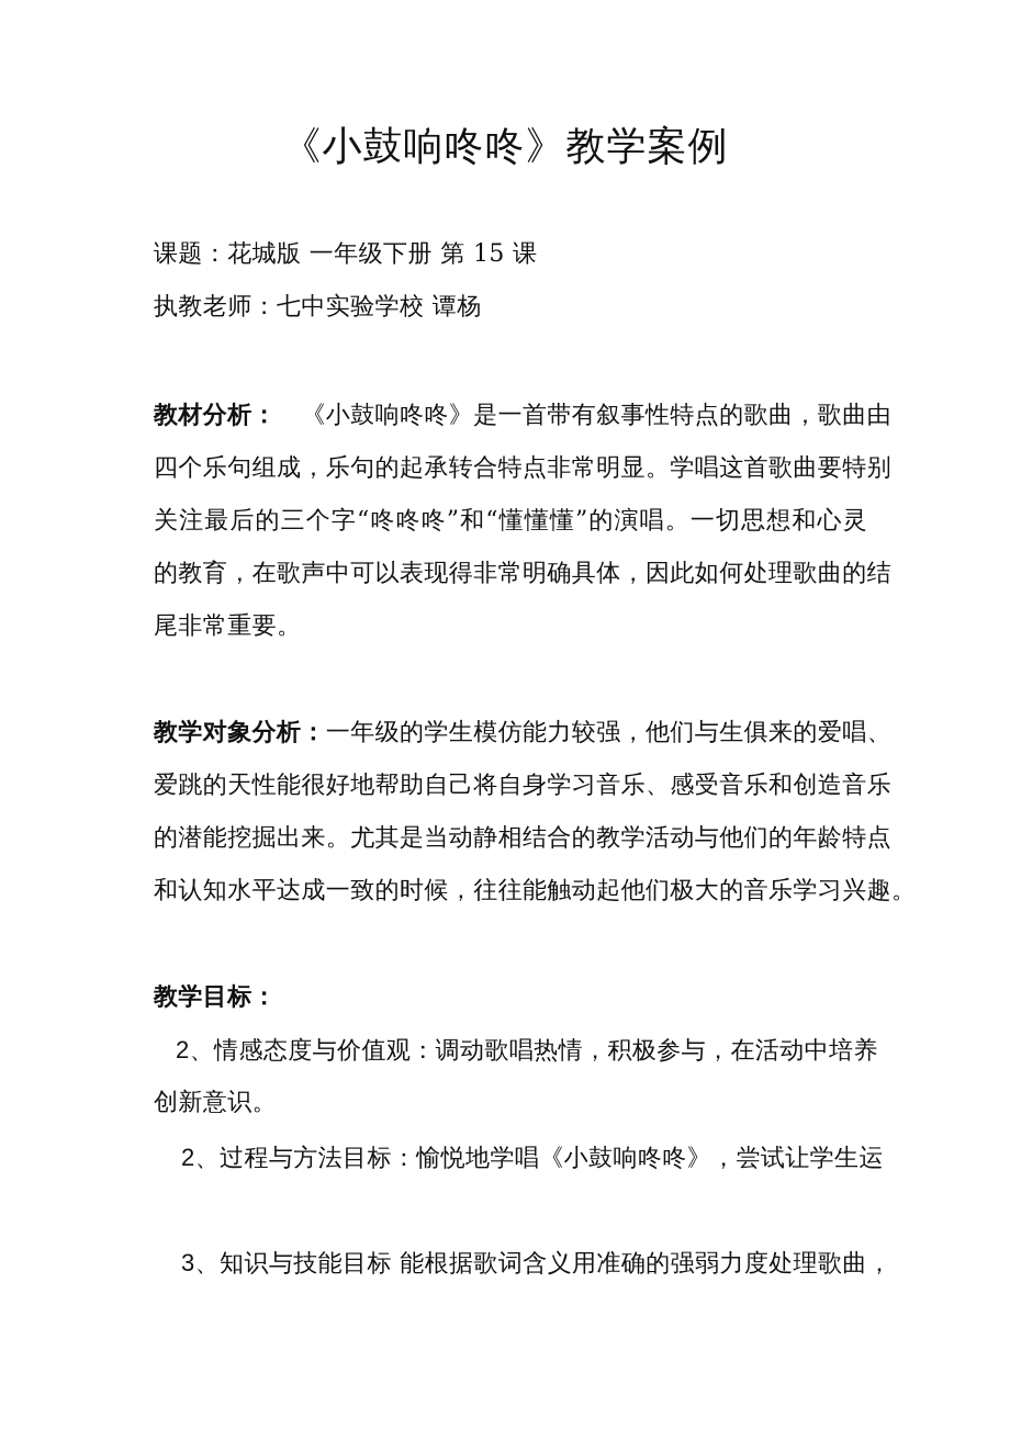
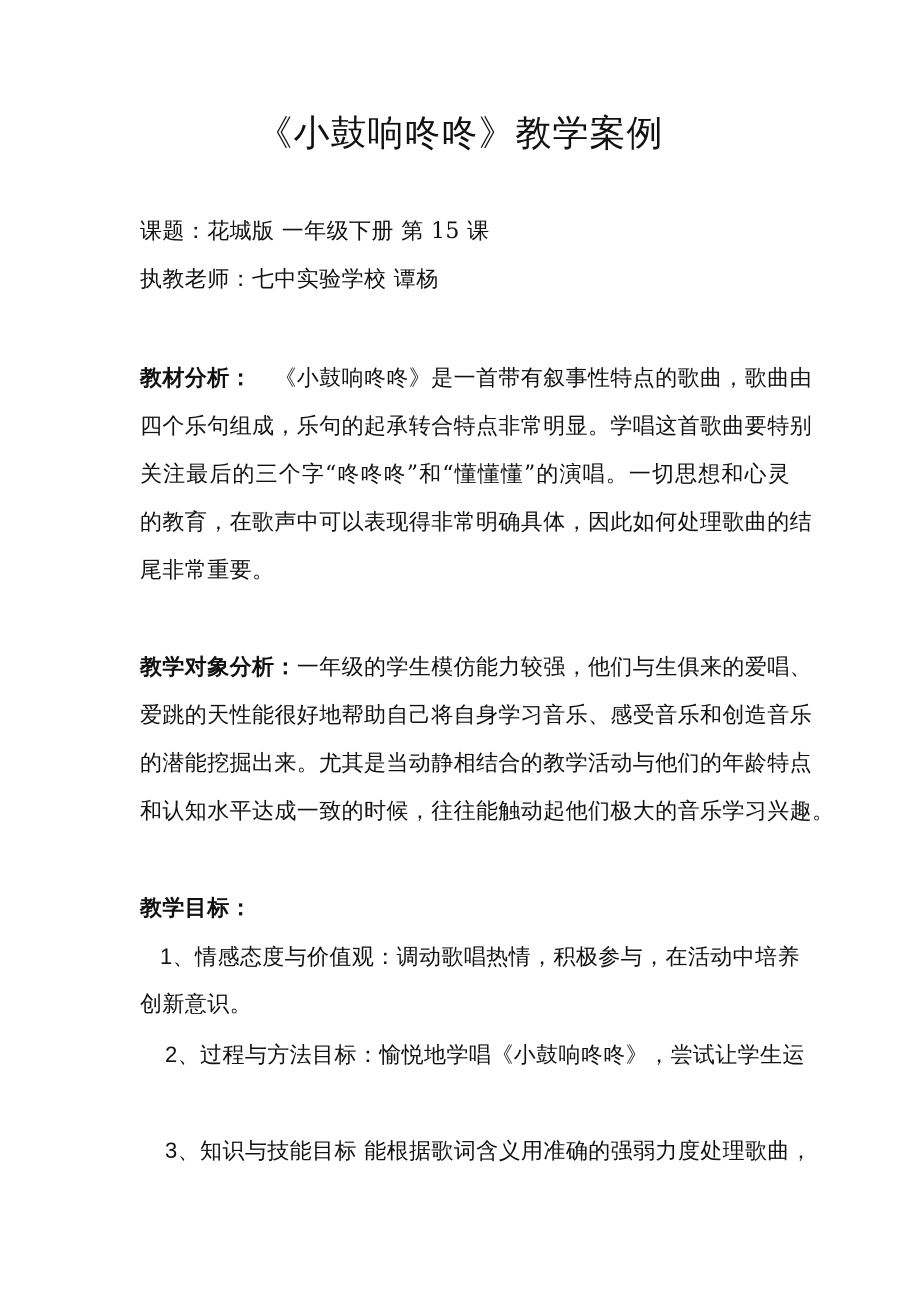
  《小鼓响咚咚》教学案例
  课题：花城版 一年级下册 第 15 课
  执教老师：七中实验学校 谭杨
  教材分析： 《小鼓响咚咚》是一首带有叙事性特点的歌曲，歌曲由
  四个乐句组成，乐句的起承转合特点非常明显。学唱这首歌曲要特别
  关注最后的三个字“咚咚咚”和“懂懂懂”的演唱。一切思想和心灵
  的教育，在歌声中可以表现得非常明确具体，因此如何处理歌曲的结
  尾非常重要。
  教学对象分析：一年级的学生模仿能力较强，他们与生俱来的爱唱、
  爱跳的天性能很好地帮助自己将自身学习音乐、感受音乐和创造音乐
  的潜能挖掘出来。尤其是当动静相结合的教学活动与他们的年龄特点
  和认知水平达成一致的时候，往往能触动起他们极大的音乐学习兴趣。
  教学目标：
- 2、情感态度与价值观：调动歌唱热情，积极参与，在活动中培养
+ 1、情感态度与价值观：调动歌唱热情，积极参与，在活动中培养
  创新意识。
  2、过程与方法目标：愉悦地学唱《小鼓响咚咚》，尝试让学生运
  3、知识与技能目标 能根据歌词含义用准确的强弱力度处理歌曲，
